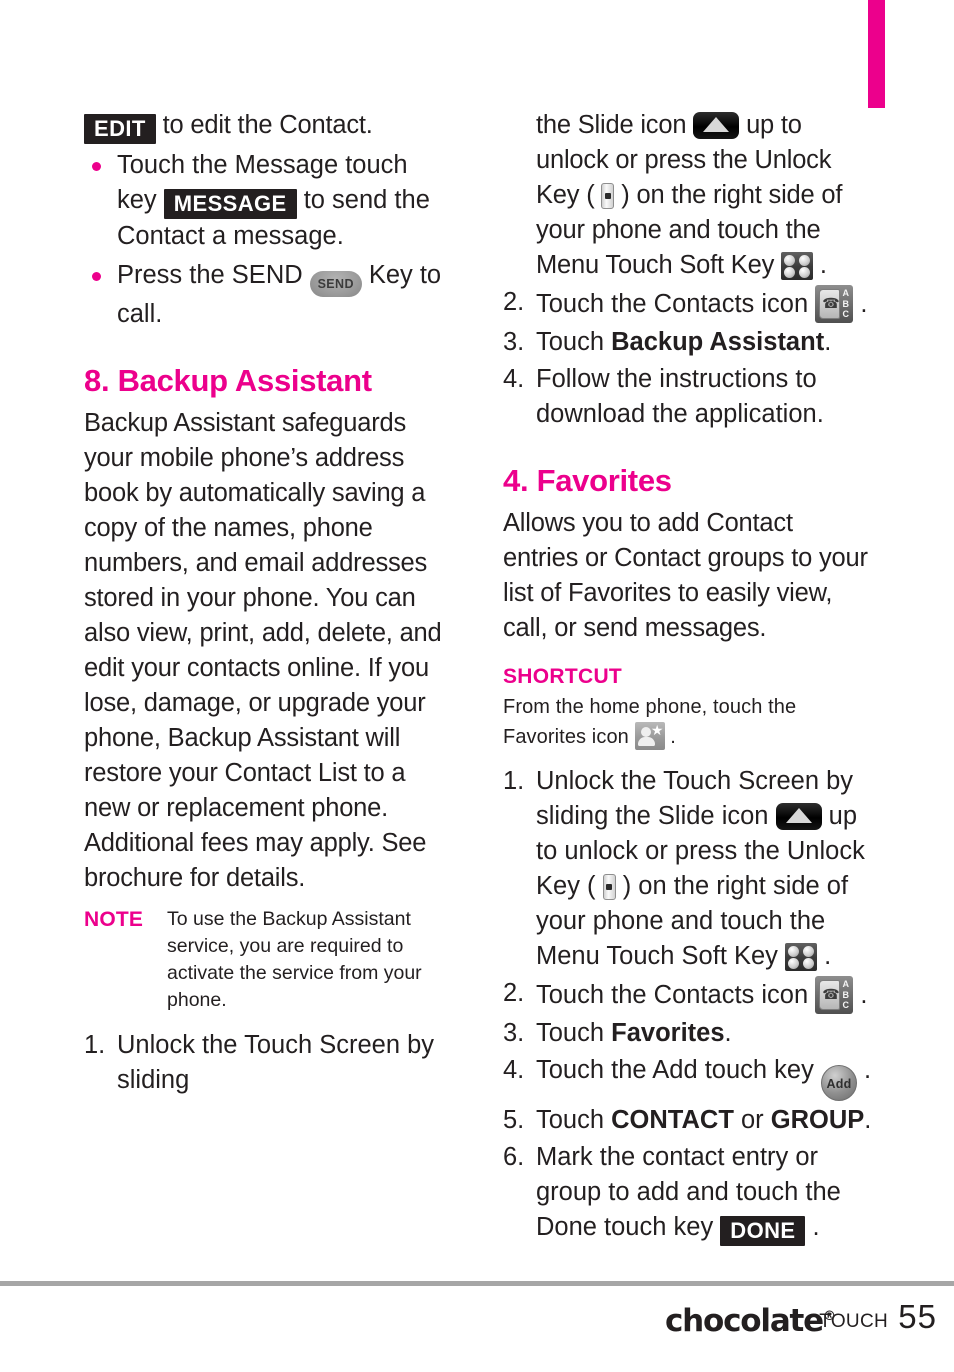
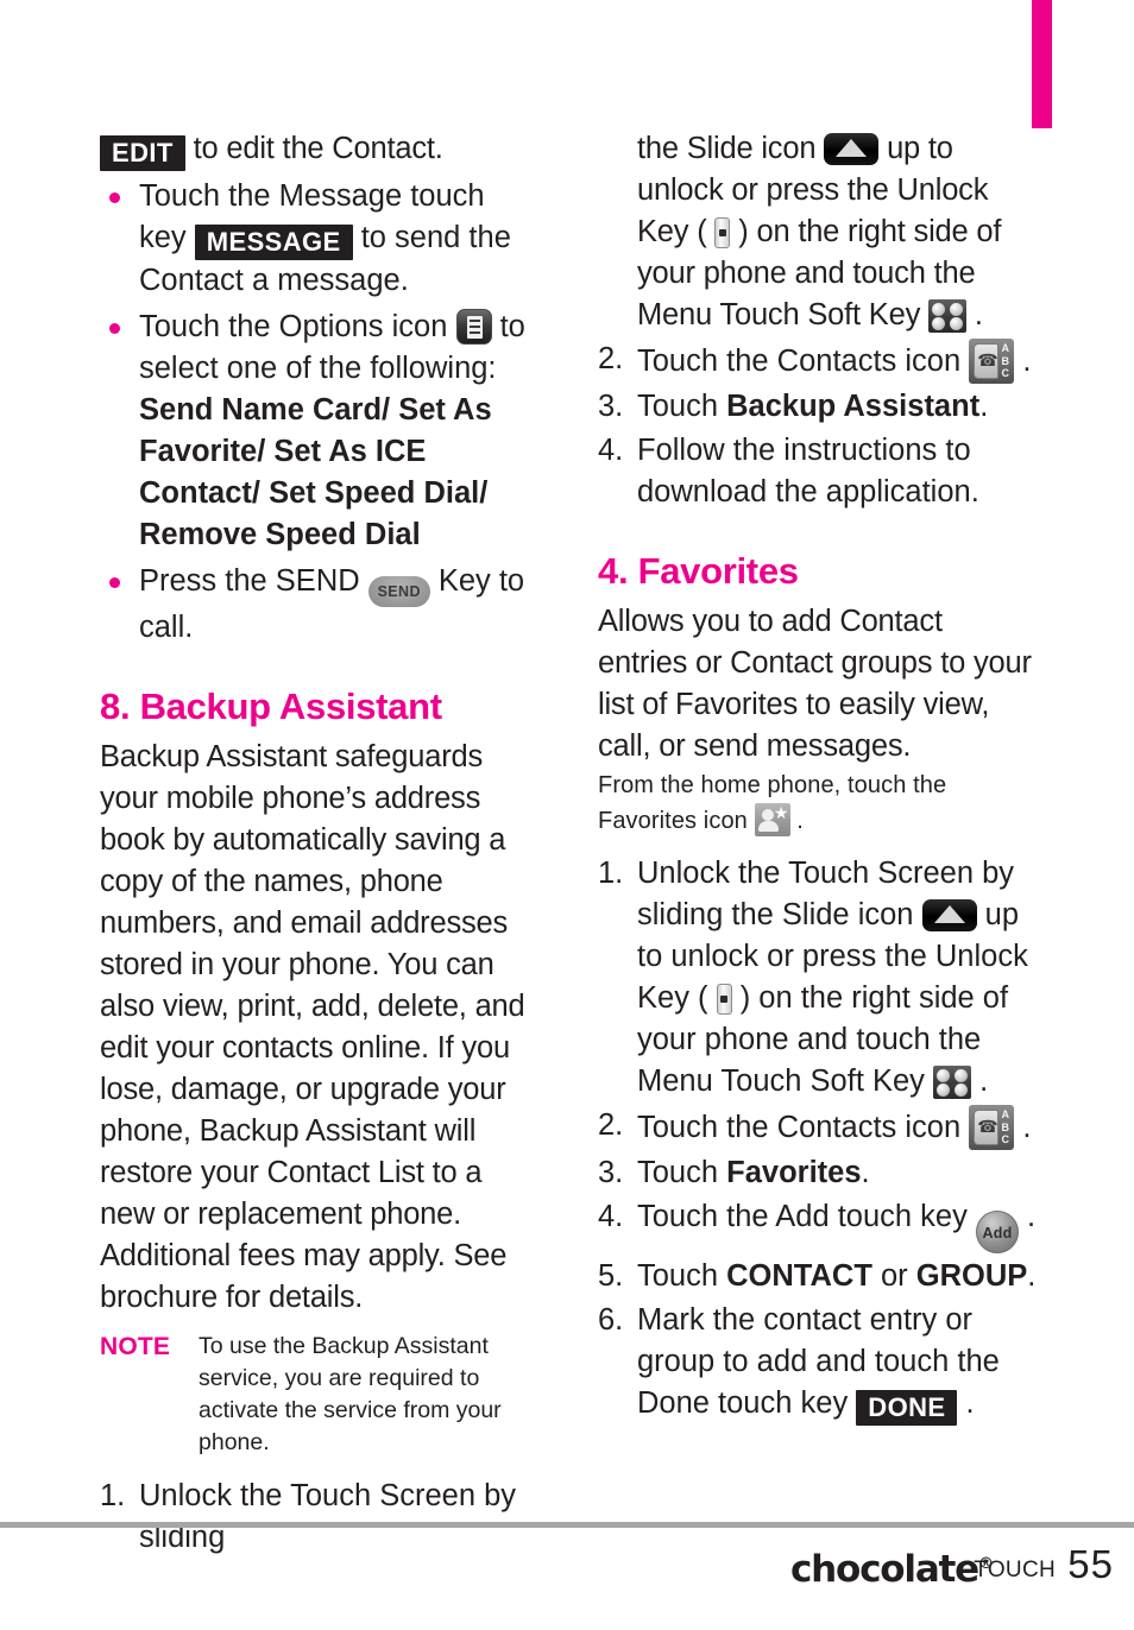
  EDIT to edit the Contact.
  Touch the Message touch key MESSAGE to send the Contact a message.
+ Touch the Options icon to select one of the following:
+ Send Name Card/ Set As Favorite/ Set As ICE Contact/ Set Speed Dial/ Remove Speed Dial
  Press the SEND SEND Key to call.
  8. Backup Assistant
  Backup Assistant safeguards your mobile phone’s address book by automatically saving a copy of the names, phone numbers, and email addresses stored in your phone. You can also view, print, add, delete, and edit your contacts online. If you lose, damage, or upgrade your phone, Backup Assistant will restore your Contact List to a new or replacement phone. Additional fees may apply. See brochure for details.
  NOTE
  To use the Backup Assistant service, you are required to activate the service from your phone.
  1.
  Unlock the Touch Screen by sliding
  the Slide icon up to unlock or press the Unlock Key ( ) on the right side of your phone and touch the Menu Touch Soft Key .
  2.
  Touch the Contacts icon
  ☎
  A
  B
  C
  .
  3.
  Touch Backup Assistant.
  4.
  Follow the instructions to download the application.
  4. Favorites
  Allows you to add Contact entries or Contact groups to your list of Favorites to easily view, call, or send messages.
- SHORTCUT
  From the home phone, touch the Favorites icon
  ★
  .
  1.
  Unlock the Touch Screen by sliding the Slide icon up to unlock or press the Unlock Key ( ) on the right side of your phone and touch the Menu Touch Soft Key .
  2.
  Touch the Contacts icon
  ☎
  A
  B
  C
  .
  3.
  Touch Favorites.
  4.
  Touch the Add touch key Add .
  5.
  Touch CONTACT or GROUP.
  6.
  Mark the contact entry or group to add and touch the Done touch key DONE .
  chocolate®
  TOUCH
  55
